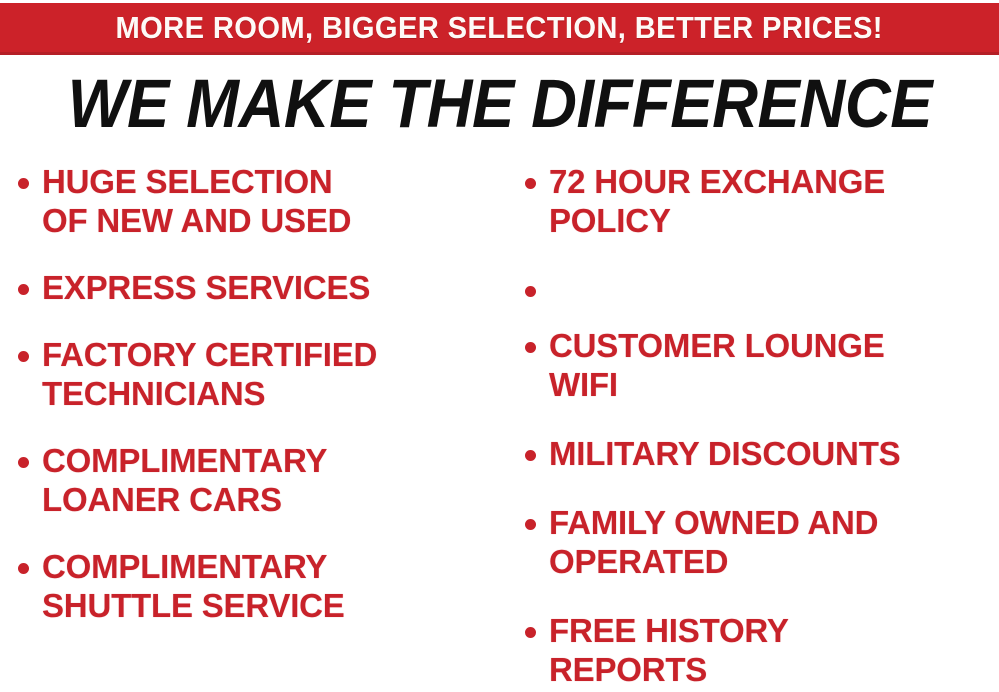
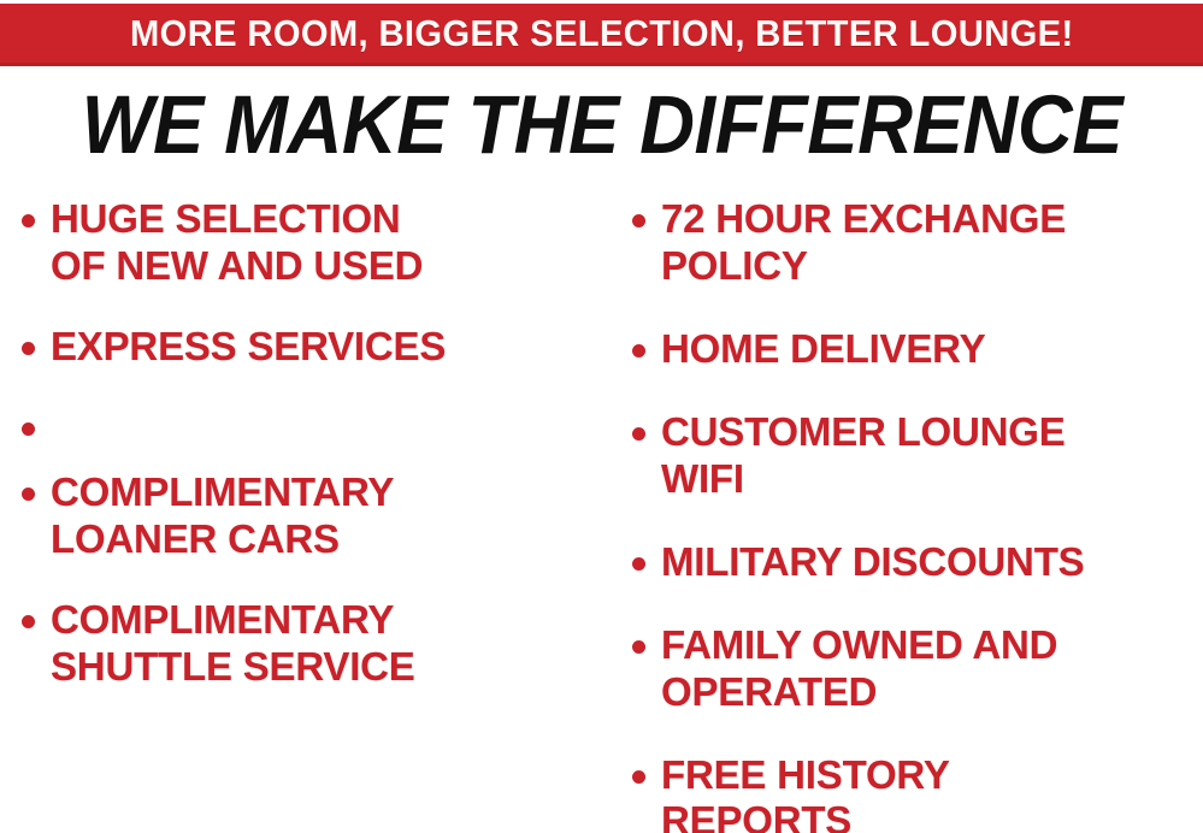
- MORE ROOM, BIGGER SELECTION, BETTER PRICES!
+ MORE ROOM, BIGGER SELECTION, BETTER LOUNGE!
  WE MAKE THE DIFFERENCE
  HUGE SELECTION
  OF NEW AND USED
  EXPRESS SERVICES
- FACTORY CERTIFIED
- TECHNICIANS
  COMPLIMENTARY
  LOANER CARS
  COMPLIMENTARY
  SHUTTLE SERVICE
  72 HOUR EXCHANGE
  POLICY
+ HOME DELIVERY
  CUSTOMER LOUNGE
  WIFI
  MILITARY DISCOUNTS
  FAMILY OWNED AND
  OPERATED
  FREE HISTORY
  REPORTS
